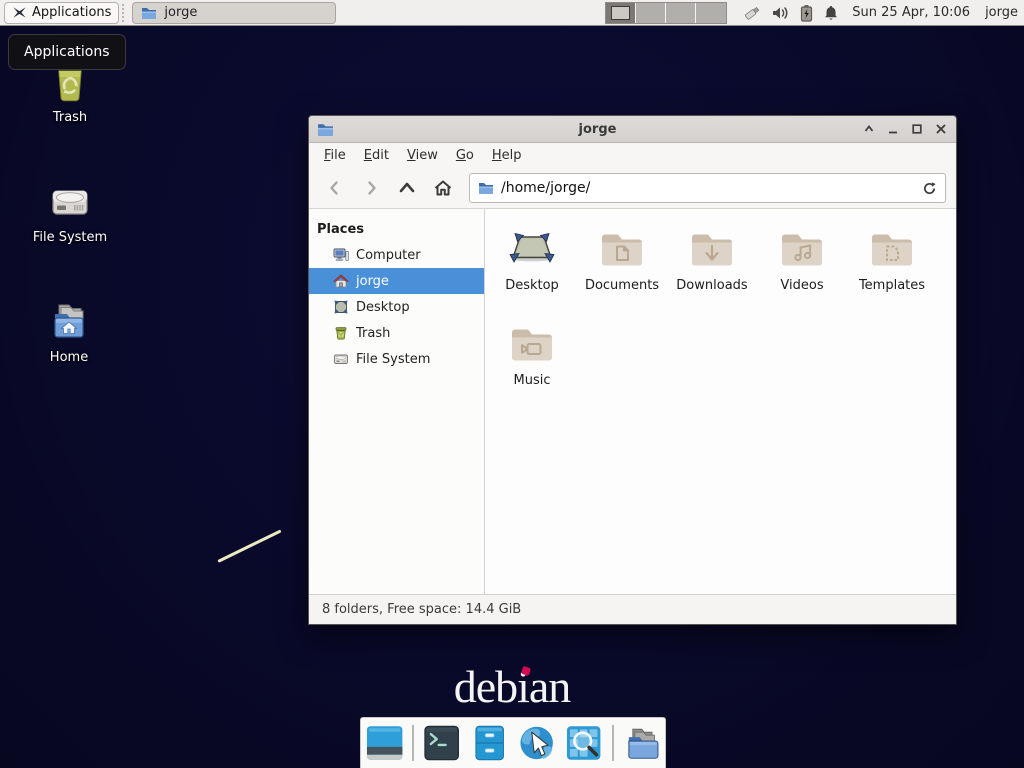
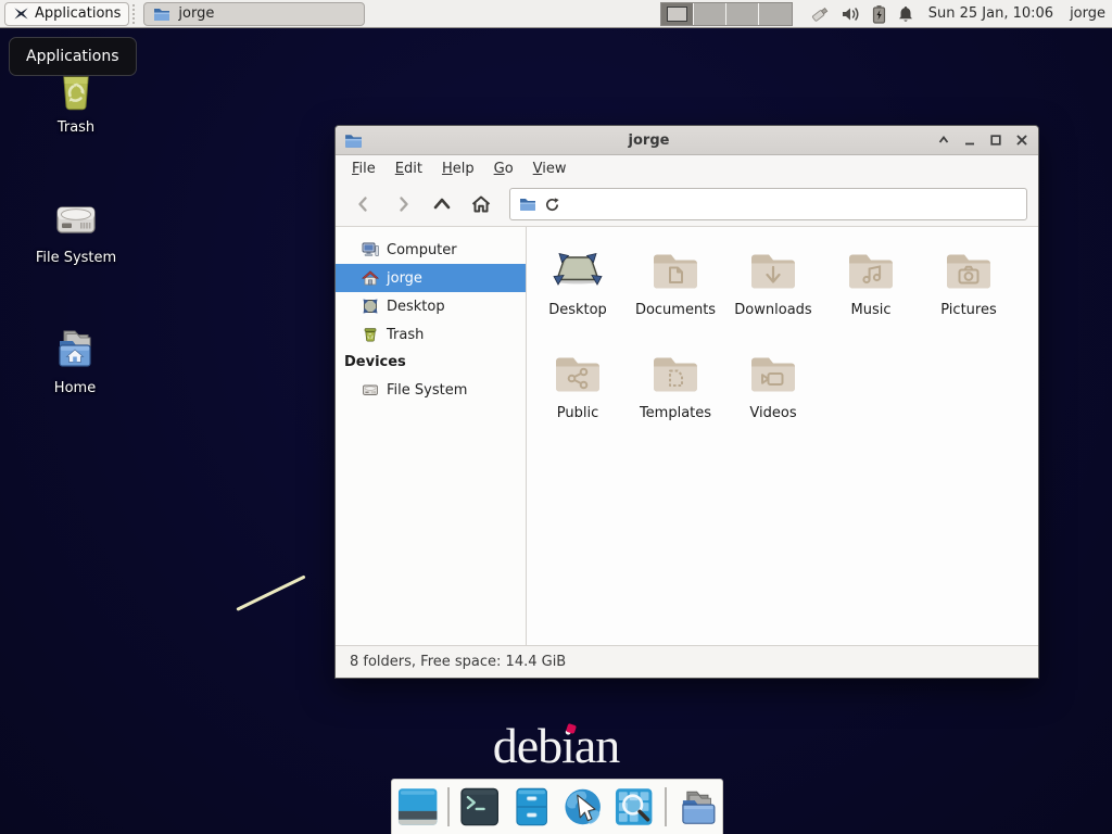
  Applications
  jorge
- Sun 25 Apr, 10:06
+ Sun 25 Jan, 10:06
  jorge
  Applications
  Trash
  File System
  Home
  jorge
  File
  Edit
- View
+ Help
  Go
- Help
+ View
- /home/jorge/
- Places
  Computer
  jorge
  Desktop
  Trash
+ Devices
  File System
  Desktop
  Documents
  Downloads
- Videos
+ Music
+ Pictures
+ Public
  Templates
- Music
+ Videos
  8 folders, Free space: 14.4 GiB
  debian
